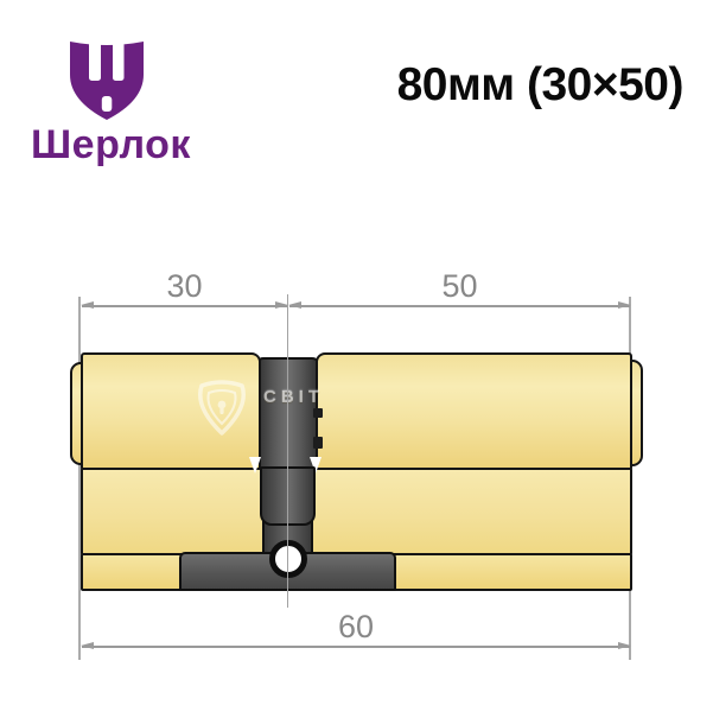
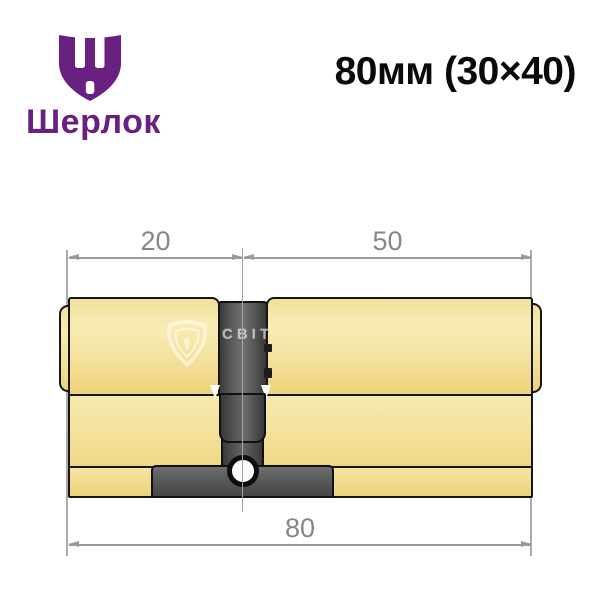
  Шерлок
- 80мм (30×50)
+ 80мм (30×40)
- 30
+ 20
  50
- 60
+ 80
  СВІТ
